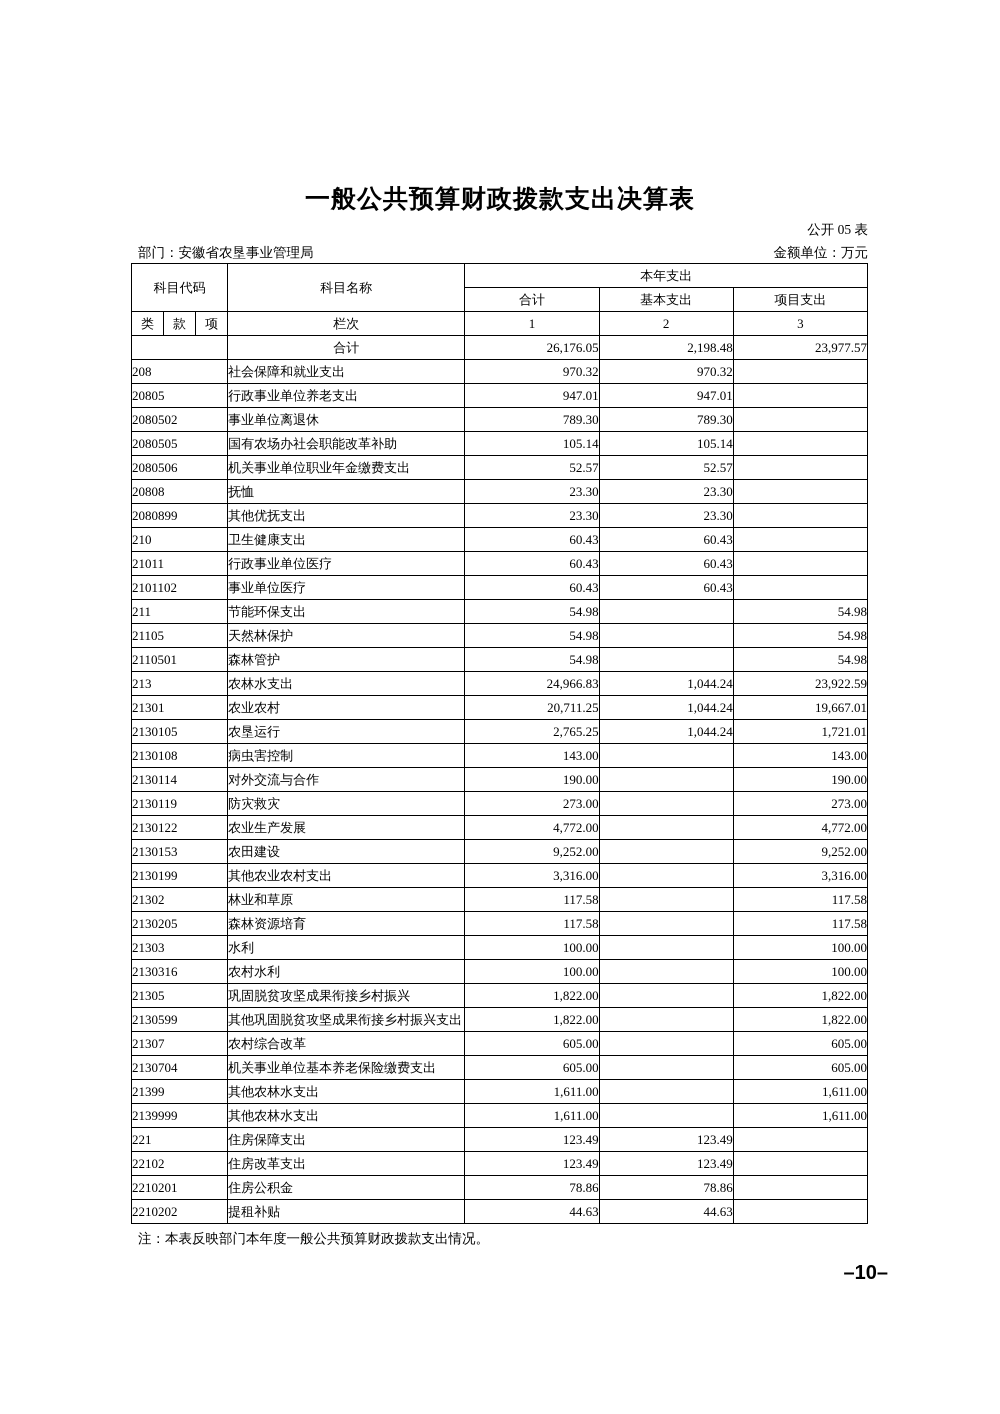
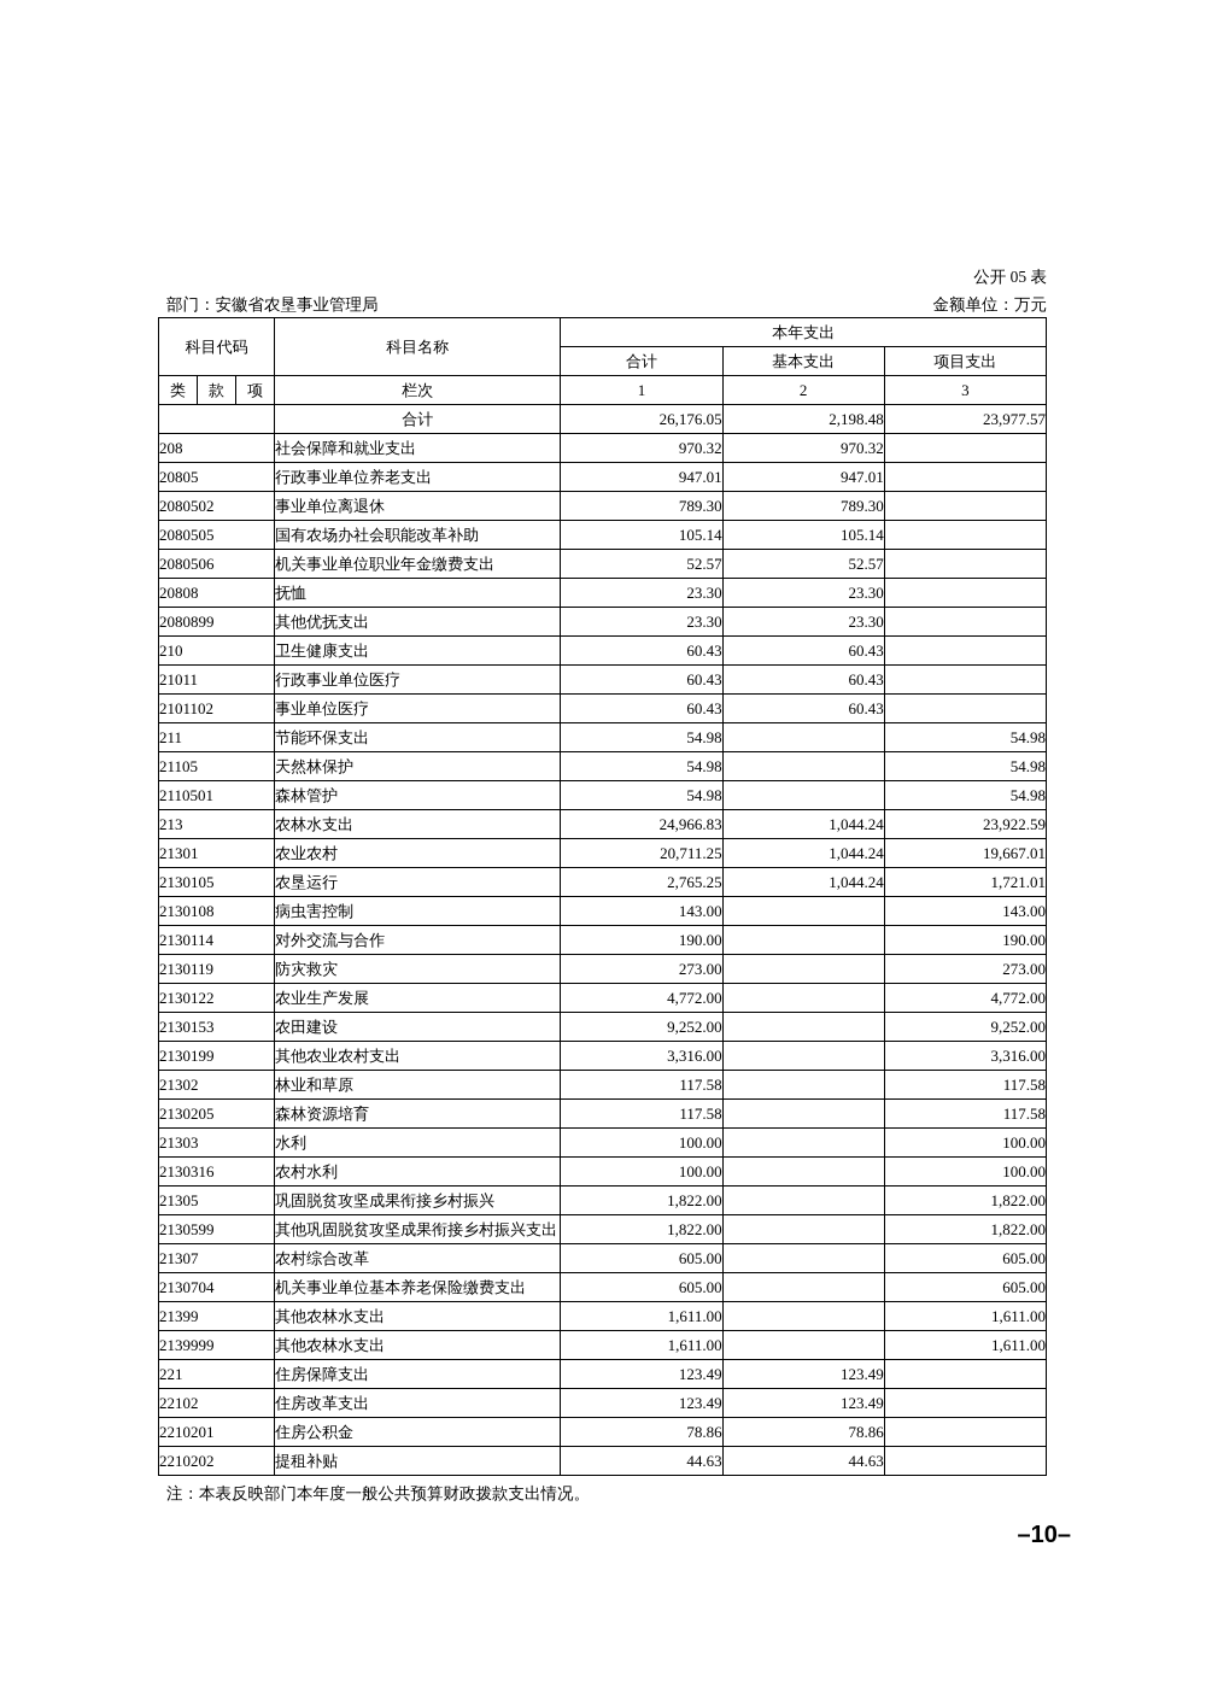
- 一般公共预算财政拨款支出决算表
  公开 05 表
  部门：安徽省农垦事业管理局
  金额单位：万元
  科目代码	科目名称	本年支出
  合计	基本支出	项目支出
  类	款	项
  	栏次	1	2	3
  	合计	26,176.05	2,198.48	23,977.57
  208	社会保障和就业支出	970.32	970.32
  20805	行政事业单位养老支出	947.01	947.01
  2080502	事业单位离退休	789.30	789.30
  2080505	国有农场办社会职能改革补助	105.14	105.14
  2080506	机关事业单位职业年金缴费支出	52.57	52.57
  20808	抚恤	23.30	23.30
  2080899	其他优抚支出	23.30	23.30
  210	卫生健康支出	60.43	60.43
  21011	行政事业单位医疗	60.43	60.43
  2101102	事业单位医疗	60.43	60.43
  211	节能环保支出	54.98		54.98
  21105	天然林保护	54.98		54.98
  2110501	森林管护	54.98		54.98
  213	农林水支出	24,966.83	1,044.24	23,922.59
  21301	农业农村	20,711.25	1,044.24	19,667.01
  2130105	农垦运行	2,765.25	1,044.24	1,721.01
  2130108	病虫害控制	143.00		143.00
  2130114	对外交流与合作	190.00		190.00
  2130119	防灾救灾	273.00		273.00
  2130122	农业生产发展	4,772.00		4,772.00
  2130153	农田建设	9,252.00		9,252.00
  2130199	其他农业农村支出	3,316.00		3,316.00
  21302	林业和草原	117.58		117.58
  2130205	森林资源培育	117.58		117.58
  21303	水利	100.00		100.00
  2130316	农村水利	100.00		100.00
  21305	巩固脱贫攻坚成果衔接乡村振兴	1,822.00		1,822.00
  2130599	其他巩固脱贫攻坚成果衔接乡村振兴支出	1,822.00		1,822.00
  21307	农村综合改革	605.00		605.00
  2130704	机关事业单位基本养老保险缴费支出	605.00		605.00
  21399	其他农林水支出	1,611.00		1,611.00
  2139999	其他农林水支出	1,611.00		1,611.00
  221	住房保障支出	123.49	123.49
  22102	住房改革支出	123.49	123.49
  2210201	住房公积金	78.86	78.86
  2210202	提租补贴	44.63	44.63
  注：本表反映部门本年度一般公共预算财政拨款支出情况。
  –10–
